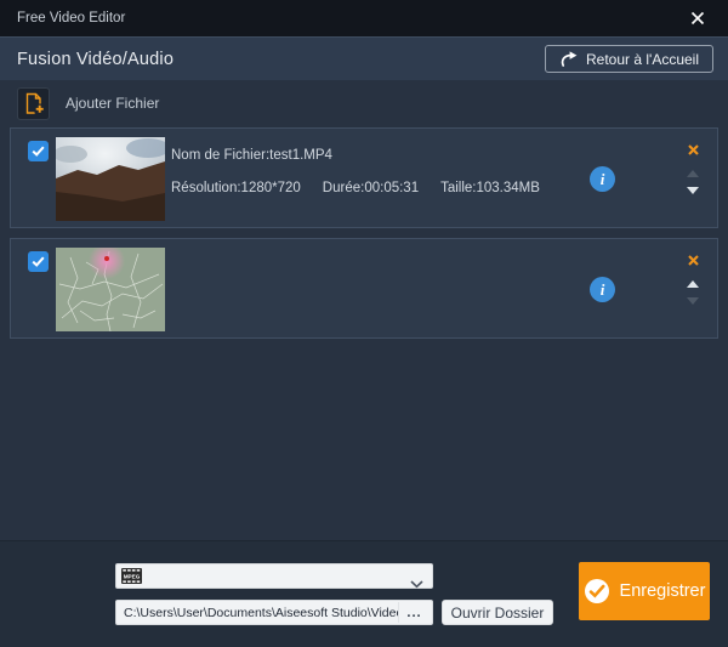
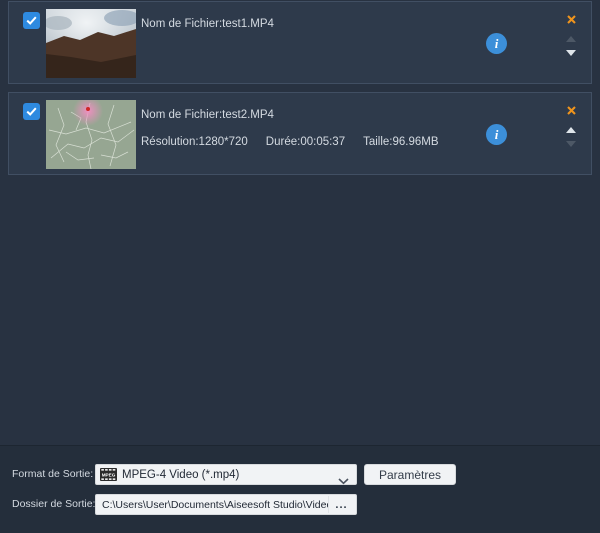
- Free Video Editor
- Fusion Vidéo/Audio
- Retour à l'Accueil
- Ajouter Fichier
  Nom de Fichier:test1.MP4
- Résolution:1280*720 Durée:00:05:31 Taille:103.34MB
  i
+ Nom de Fichier:test2.MP4
+ Résolution:1280*720 Durée:00:05:37 Taille:96.96MB
  i
+ Format de Sortie:
+ MPEG-4 Video (*.mp4)
+ Paramètres
+ Dossier de Sortie:
  C:\Users\User\Documents\Aiseesoft Studio\Vide
  ...
- Ouvrir Dossier
- Enregistrer
